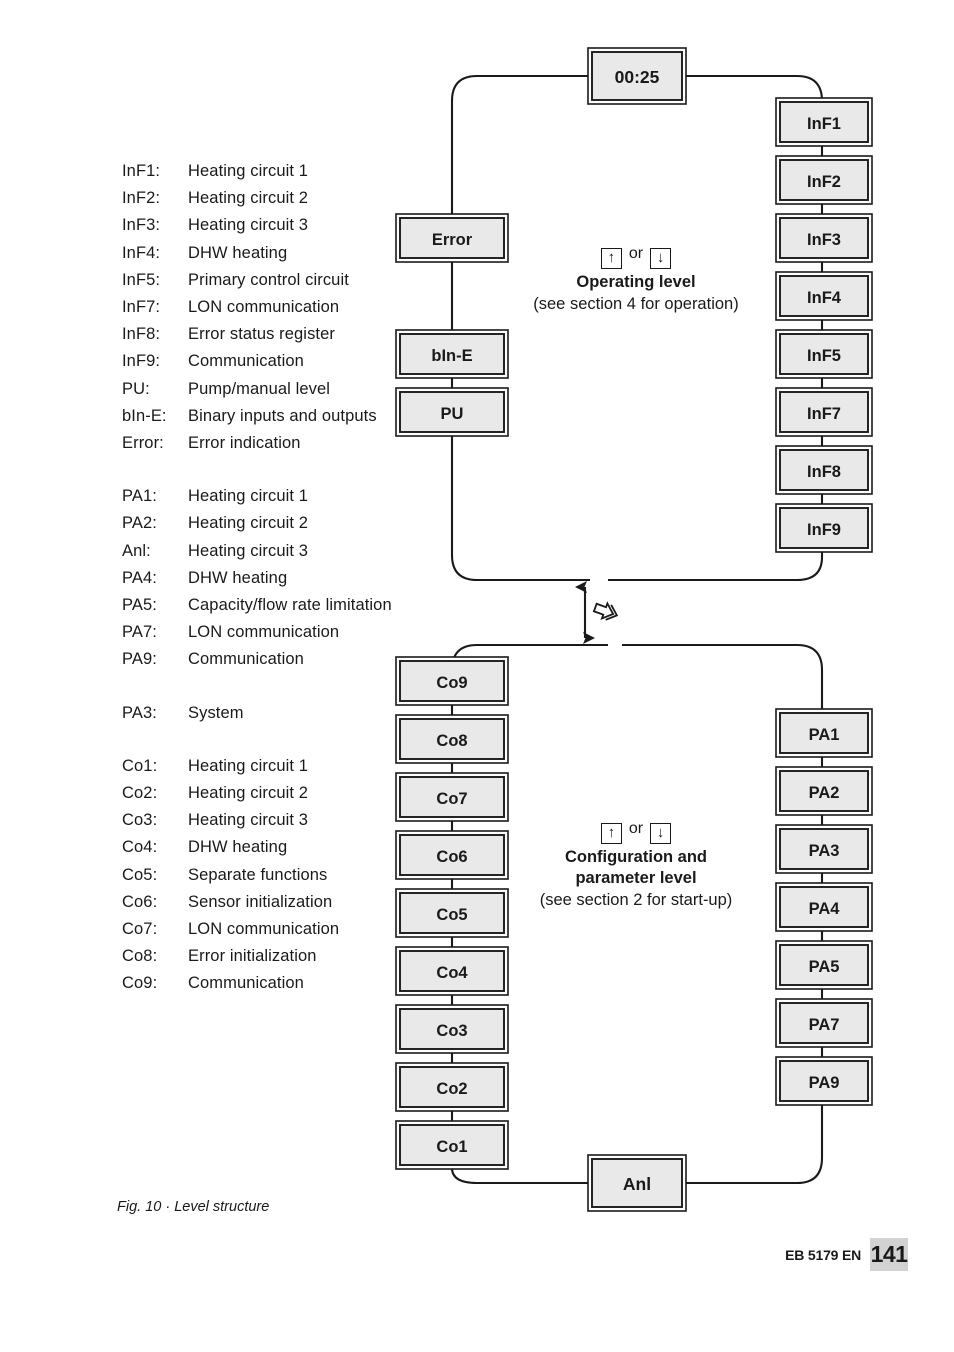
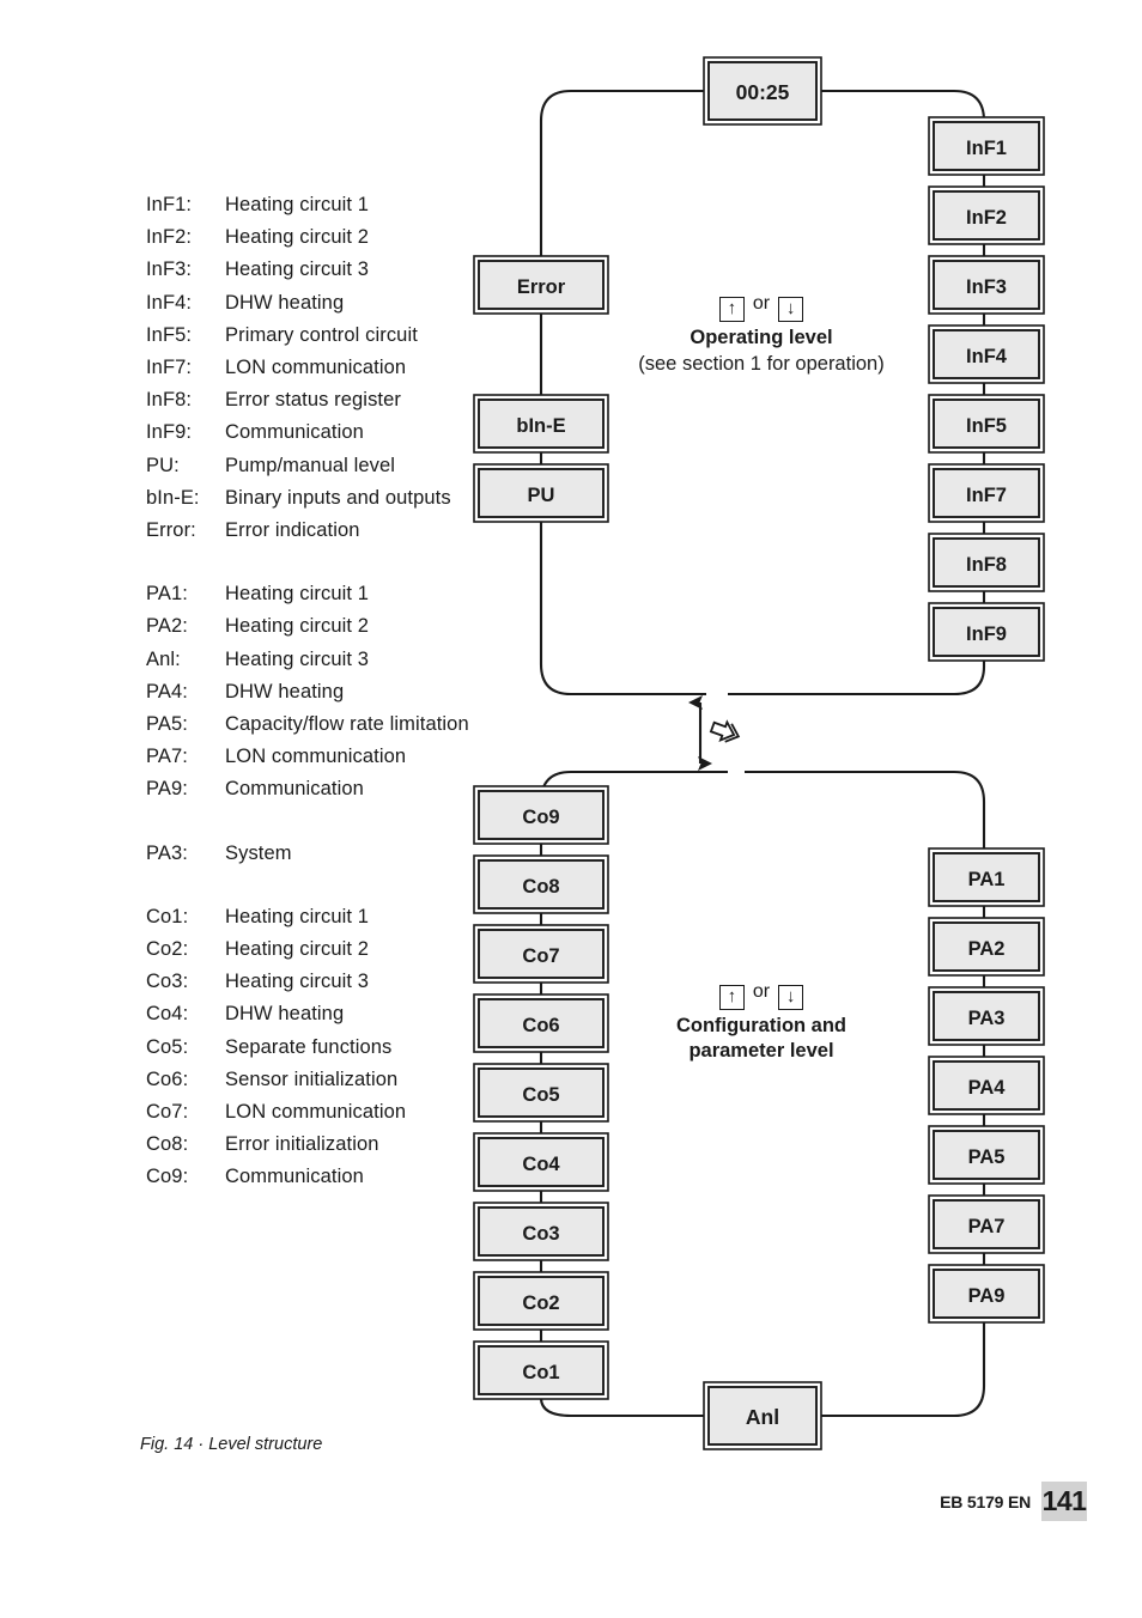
  00:25
  Error
  bIn-E
  PU
  InF1
  InF2
  InF3
  InF4
  InF5
  InF7
  InF8
  InF9
  Co9
  Co8
  Co7
  Co6
  Co5
  Co4
  Co3
  Co2
  Co1
  PA1
  PA2
  PA3
  PA4
  PA5
  PA7
  PA9
  Anl
  InF1:
  Heating circuit 1
  InF2:
  Heating circuit 2
  InF3:
  Heating circuit 3
  InF4:
  DHW heating
  InF5:
  Primary control circuit
  InF7:
  LON communication
  InF8:
  Error status register
  InF9:
  Communication
  PU:
  Pump/manual level
  bIn-E:
  Binary inputs and outputs
  Error:
  Error indication
  PA1:
  Heating circuit 1
  PA2:
  Heating circuit 2
  Anl:
  Heating circuit 3
  PA4:
  DHW heating
  PA5:
  Capacity/flow rate limitation
  PA7:
  LON communication
  PA9:
  Communication
  PA3:
  System
  Co1:
  Heating circuit 1
  Co2:
  Heating circuit 2
  Co3:
  Heating circuit 3
  Co4:
  DHW heating
  Co5:
  Separate functions
  Co6:
  Sensor initialization
  Co7:
  LON communication
  Co8:
  Error initialization
  Co9:
  Communication
  ↑ or ↓
  Operating level
- (see section 4 for operation)
+ (see section 1 for operation)
  ↑ or ↓
  Configuration and
  parameter level
- (see section 2 for start-up)
- Fig. 10 · Level structure
+ Fig. 14 · Level structure
  EB 5179 EN
  141
